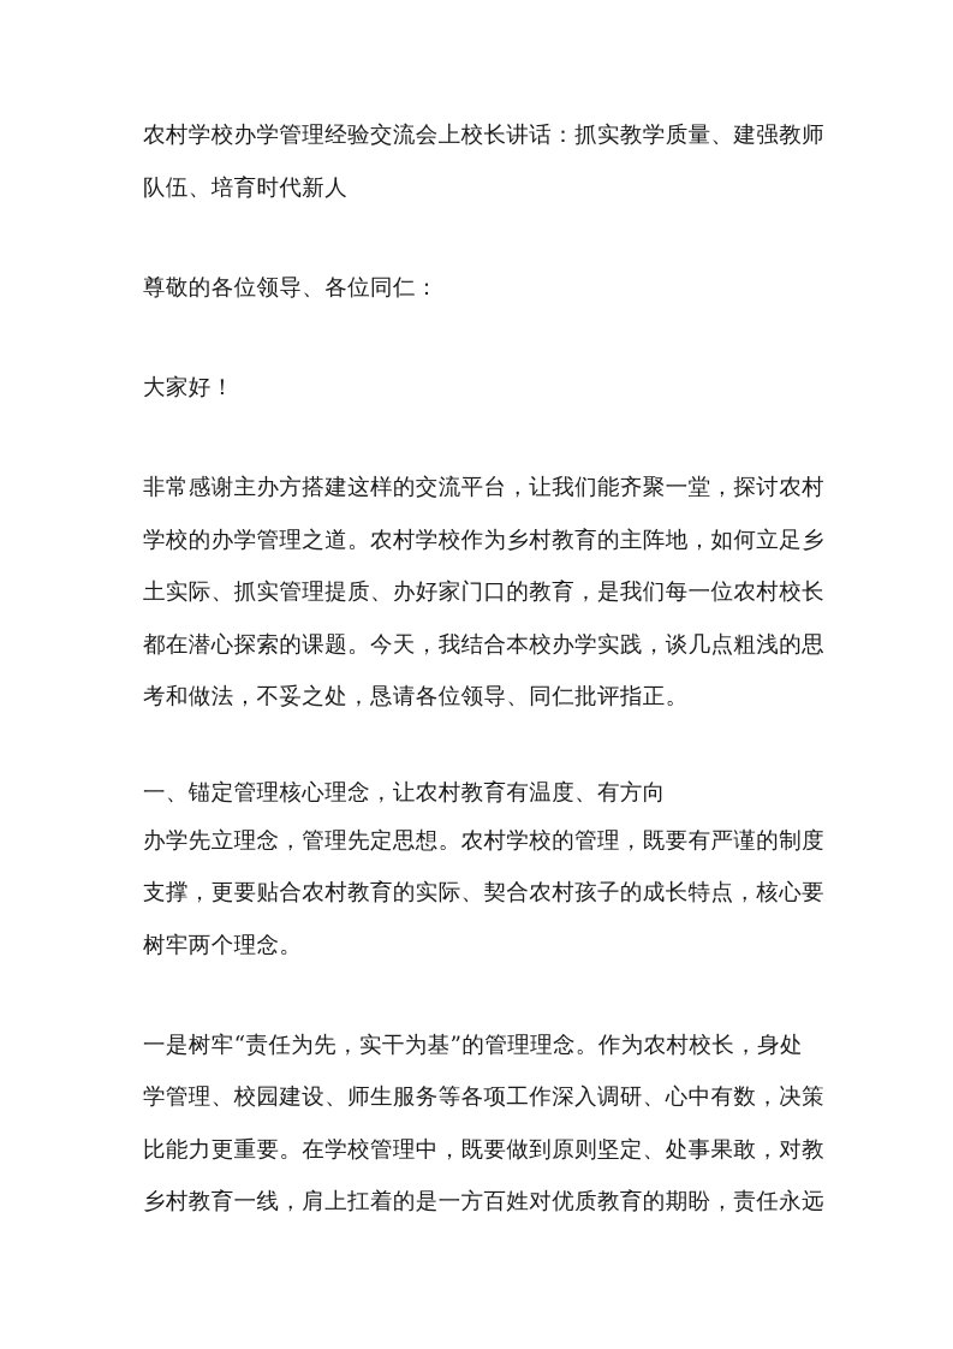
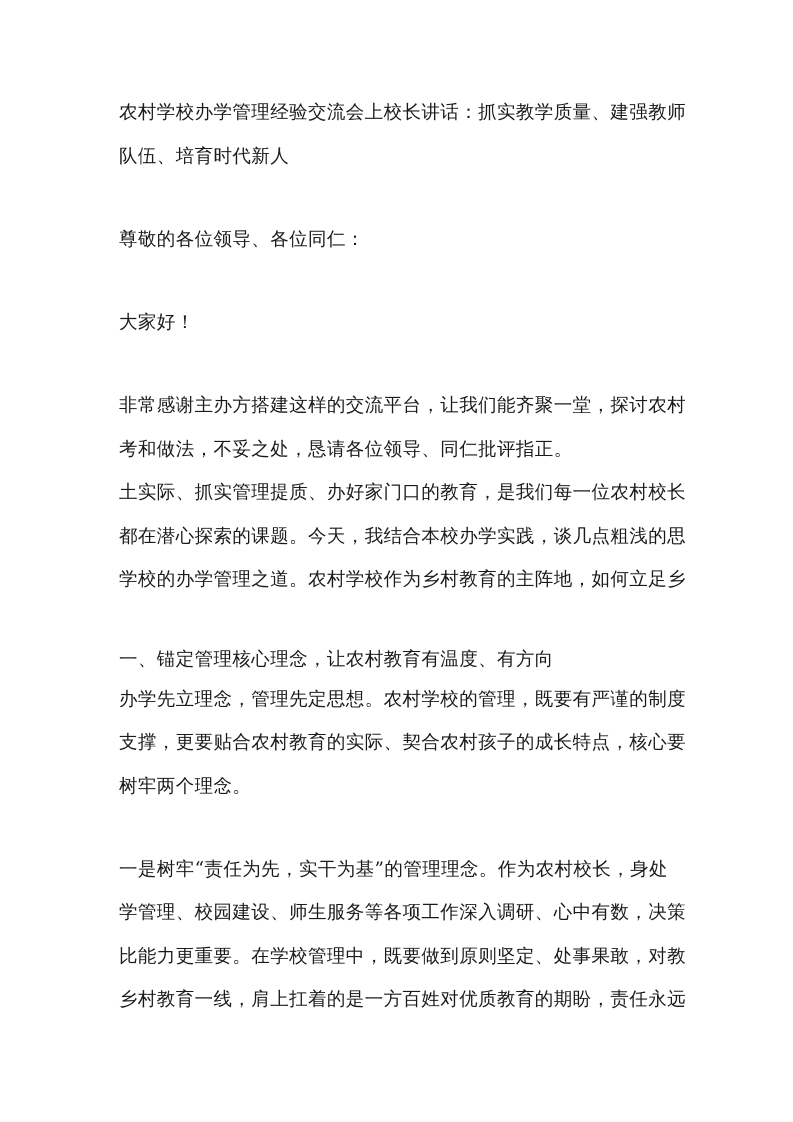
  农村学校办学管理经验交流会上校长讲话：抓实教学质量、建强教师
  队伍、培育时代新人
  尊敬的各位领导、各位同仁：
  大家好！
  非常感谢主办方搭建这样的交流平台，让我们能齐聚一堂，探讨农村
- 学校的办学管理之道。农村学校作为乡村教育的主阵地，如何立足乡
+ 考和做法，不妥之处，恳请各位领导、同仁批评指正。
  土实际、抓实管理提质、办好家门口的教育，是我们每一位农村校长
  都在潜心探索的课题。今天，我结合本校办学实践，谈几点粗浅的思
- 考和做法，不妥之处，恳请各位领导、同仁批评指正。
+ 学校的办学管理之道。农村学校作为乡村教育的主阵地，如何立足乡
  一、锚定管理核心理念，让农村教育有温度、有方向
  办学先立理念，管理先定思想。农村学校的管理，既要有严谨的制度
  支撑，更要贴合农村教育的实际、契合农村孩子的成长特点，核心要
  树牢两个理念。
  一是树牢“责任为先，实干为基”的管理理念。作为农村校长，身处
  学管理、校园建设、师生服务等各项工作深入调研、心中有数，决策
  比能力更重要。在学校管理中，既要做到原则坚定、处事果敢，对教
  乡村教育一线，肩上扛着的是一方百姓对优质教育的期盼，责任永远
